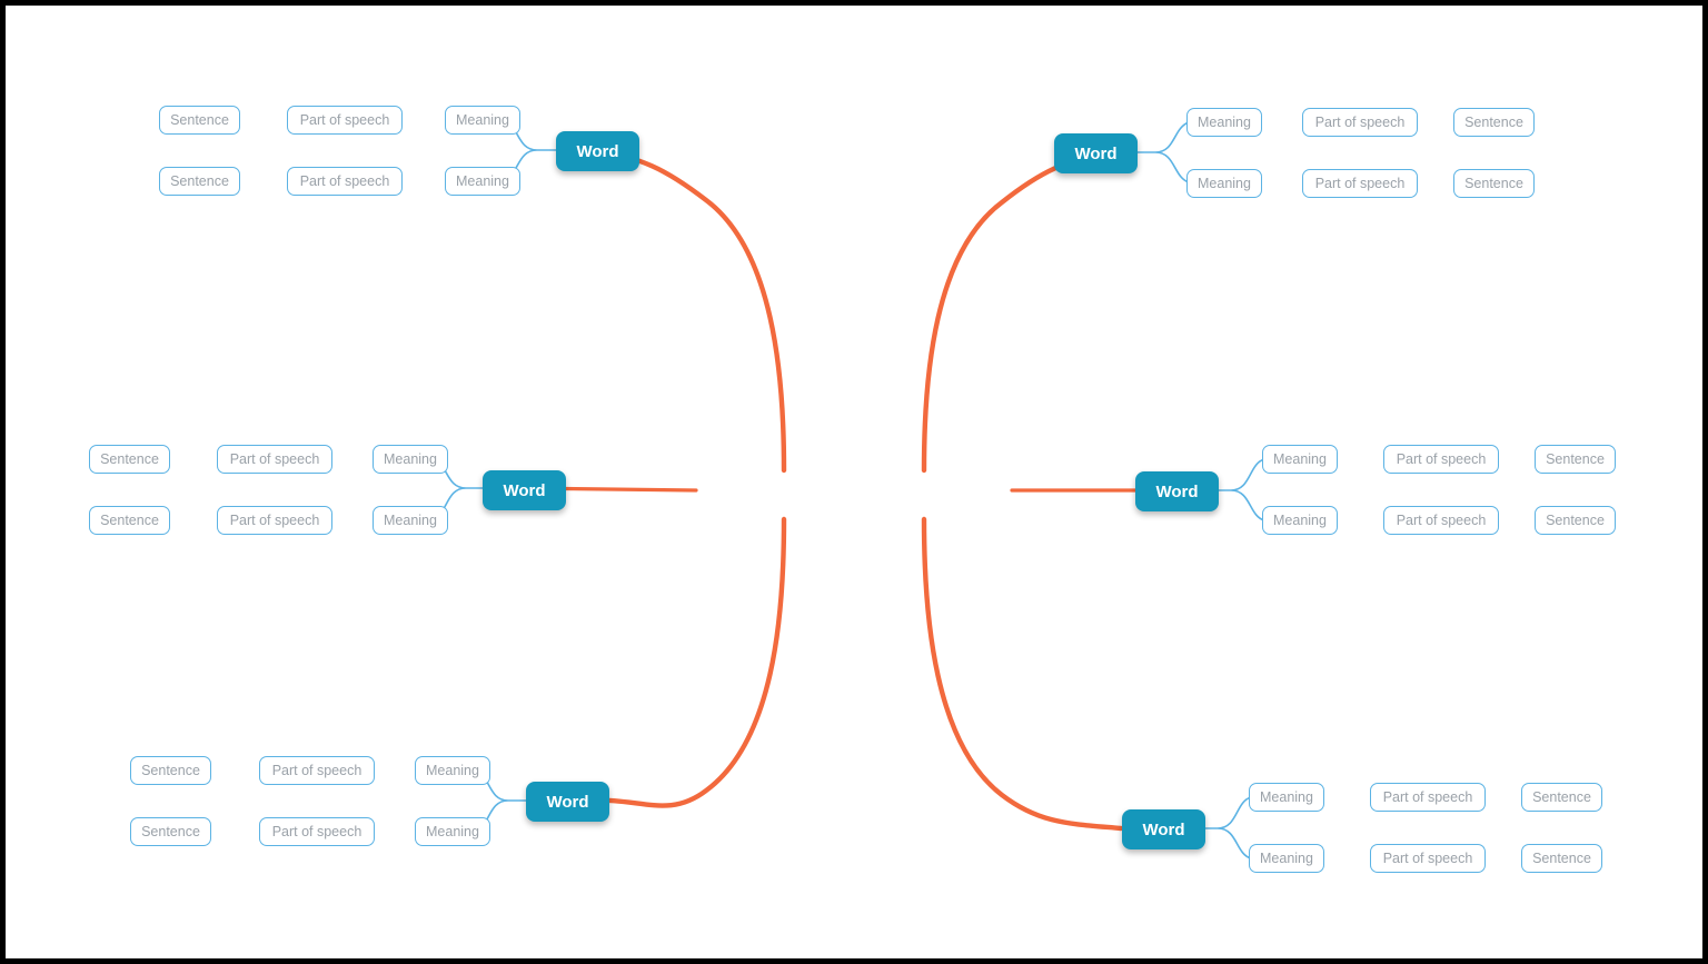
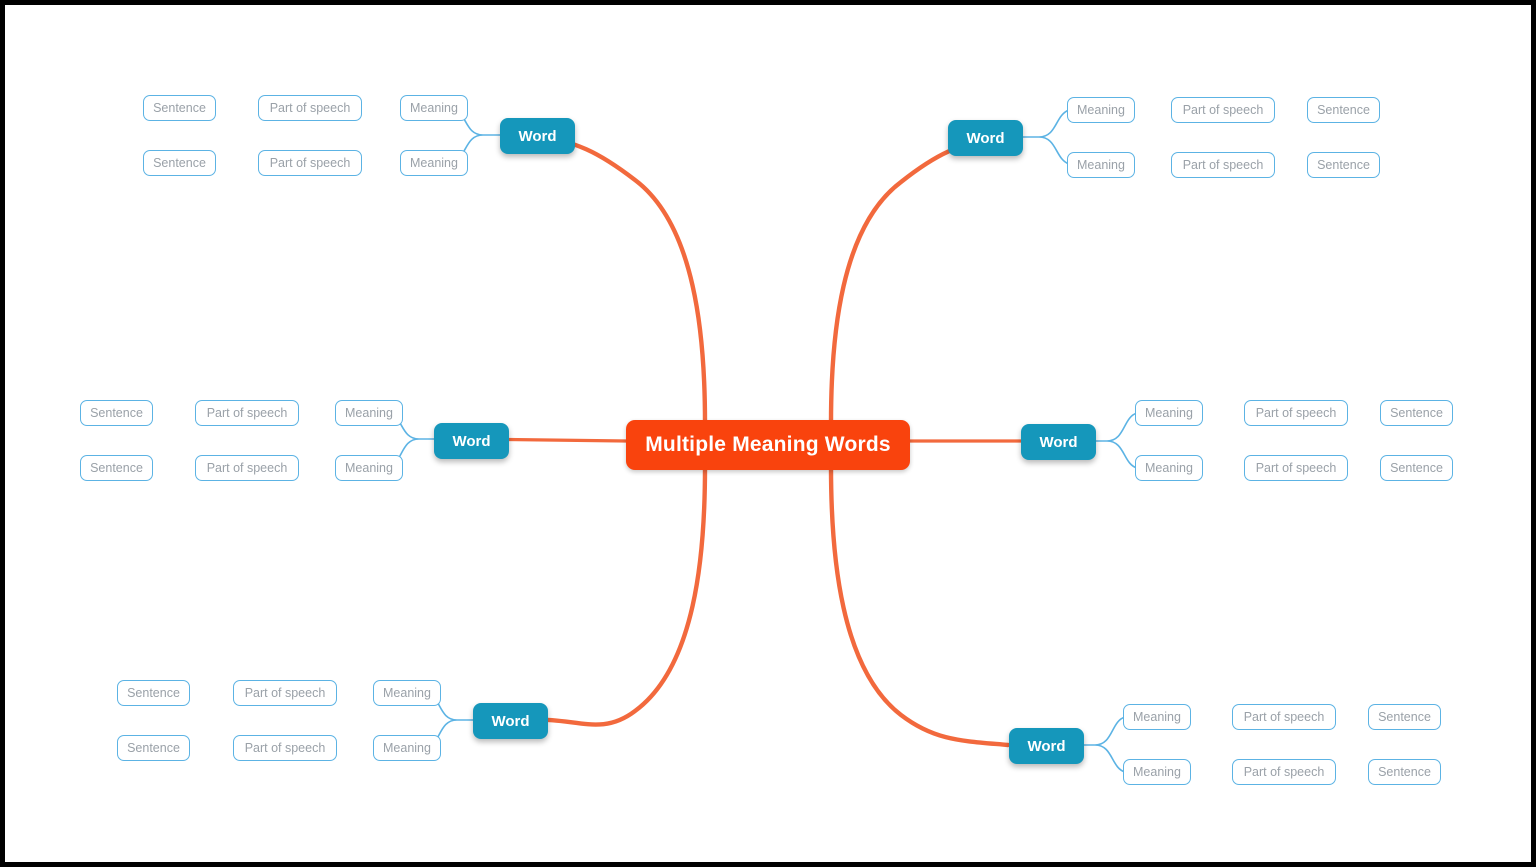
+ Multiple Meaning Words
  Word
  Meaning
  Part of speech
  Sentence
  Meaning
  Part of speech
  Sentence
  Word
  Meaning
  Part of speech
  Sentence
  Meaning
  Part of speech
  Sentence
  Word
  Meaning
  Part of speech
  Sentence
  Meaning
  Part of speech
  Sentence
  Word
  Meaning
  Part of speech
  Sentence
  Meaning
  Part of speech
  Sentence
  Word
  Meaning
  Part of speech
  Sentence
  Meaning
  Part of speech
  Sentence
  Word
  Meaning
  Part of speech
  Sentence
  Meaning
  Part of speech
  Sentence
